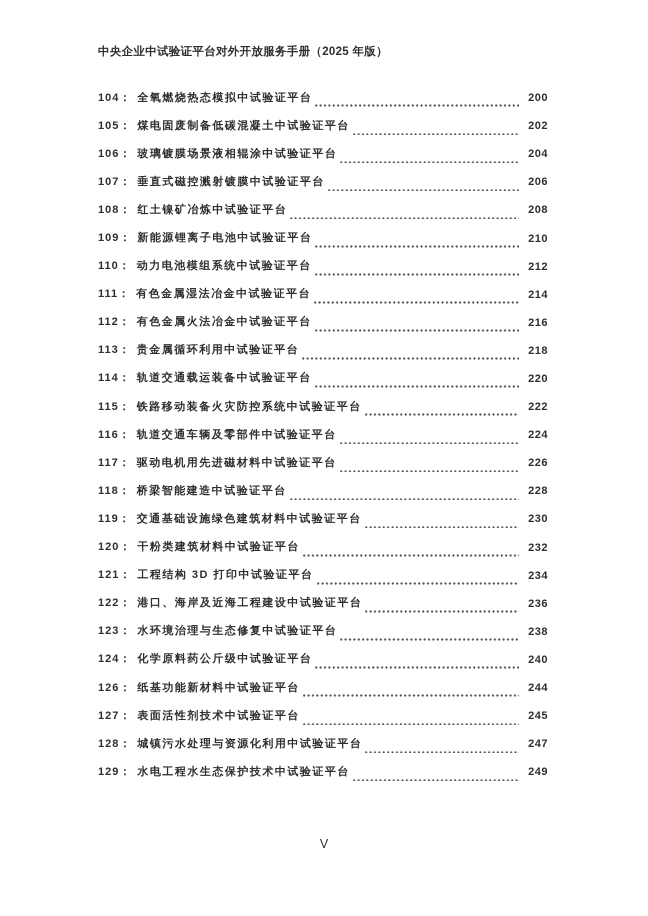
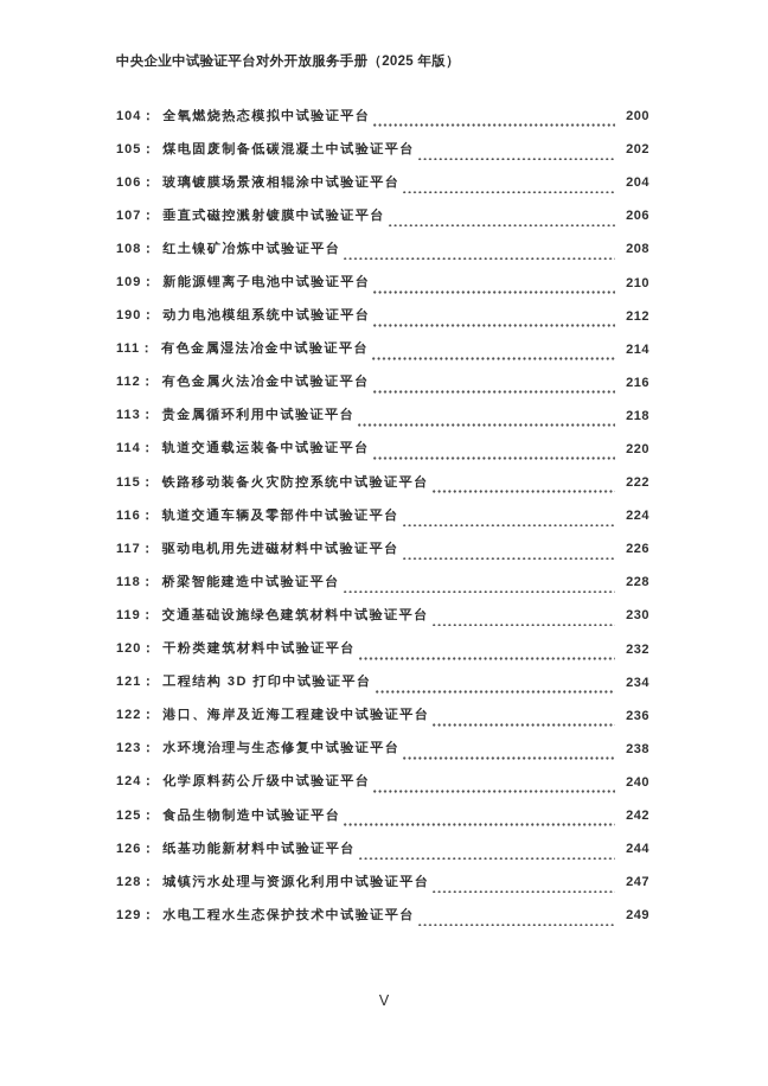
  中央企业中试验证平台对外开放服务手册（2025 年版）
  104：
  全氧燃烧热态模拟中试验证平台
  200
  105：
  煤电固废制备低碳混凝土中试验证平台
  202
  106：
  玻璃镀膜场景液相辊涂中试验证平台
  204
  107：
  垂直式磁控溅射镀膜中试验证平台
  206
  108：
  红土镍矿冶炼中试验证平台
  208
  109：
  新能源锂离子电池中试验证平台
  210
- 110：
+ 190：
  动力电池模组系统中试验证平台
  212
  111：
  有色金属湿法冶金中试验证平台
  214
  112：
  有色金属火法冶金中试验证平台
  216
  113：
  贵金属循环利用中试验证平台
  218
  114：
  轨道交通载运装备中试验证平台
  220
  115：
  铁路移动装备火灾防控系统中试验证平台
  222
  116：
  轨道交通车辆及零部件中试验证平台
  224
  117：
  驱动电机用先进磁材料中试验证平台
  226
  118：
  桥梁智能建造中试验证平台
  228
  119：
  交通基础设施绿色建筑材料中试验证平台
  230
  120：
  干粉类建筑材料中试验证平台
  232
  121：
  工程结构 3D 打印中试验证平台
  234
  122：
  港口、海岸及近海工程建设中试验证平台
  236
  123：
  水环境治理与生态修复中试验证平台
  238
  124：
  化学原料药公斤级中试验证平台
  240
+ 125：
+ 食品生物制造中试验证平台
+ 242
  126：
  纸基功能新材料中试验证平台
  244
- 127：
- 表面活性剂技术中试验证平台
- 245
  128：
  城镇污水处理与资源化利用中试验证平台
  247
  129：
  水电工程水生态保护技术中试验证平台
  249
  V
